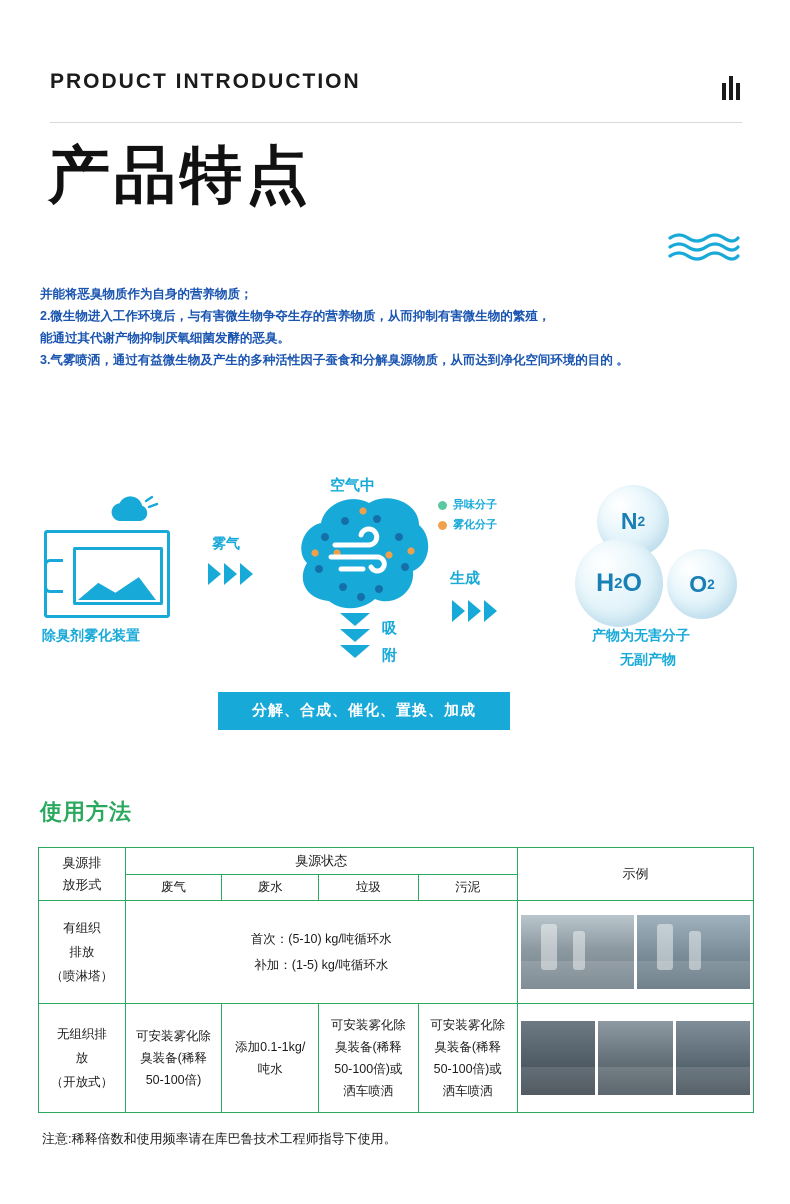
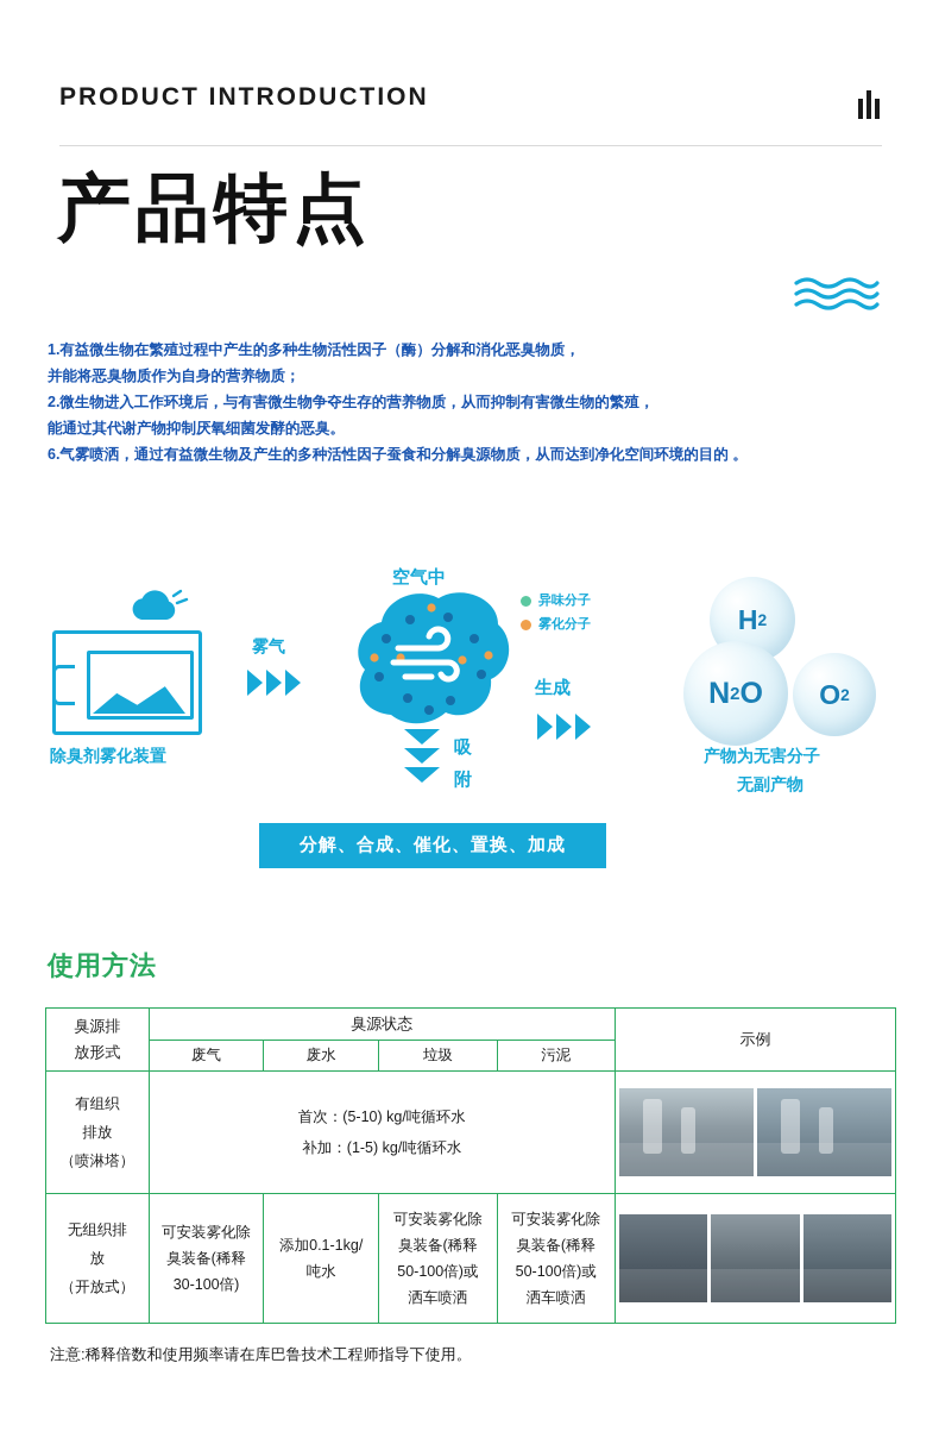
  PRODUCT INTRODUCTION
  产品特点
+ 1.有益微生物在繁殖过程中产生的多种生物活性因子（酶）分解和消化恶臭物质，
  并能将恶臭物质作为自身的营养物质；
  2.微生物进入工作环境后，与有害微生物争夺生存的营养物质，从而抑制有害微生物的繁殖，
  能通过其代谢产物抑制厌氧细菌发酵的恶臭。
- 3.气雾喷洒，通过有益微生物及产生的多种活性因子蚕食和分解臭源物质，从而达到净化空间环境的目的 。
+ 6.气雾喷洒，通过有益微生物及产生的多种活性因子蚕食和分解臭源物质，从而达到净化空间环境的目的 。
  空气中
  除臭剂雾化装置
  雾气
  异味分子
  雾化分子
  吸
  附
  生成
- N
+ H
  2
- H
+ N
  2
  O
  O
  2
  产物为无害分子
  无副产物
  分解、合成、催化、置换、加成
  使用方法
  臭源排 放形式	臭源状态	示例
  废气	废水	垃圾	污泥
  有组织 排放 （喷淋塔）	首次：(5-10) kg/吨循环水 补加：(1-5) kg/吨循环水
- 无组织排 放 （开放式）	可安装雾化除 臭装备(稀释 50-100倍)	添加0.1-1kg/ 吨水	可安装雾化除 臭装备(稀释 50-100倍)或 洒车喷洒	可安装雾化除 臭装备(稀释 50-100倍)或 洒车喷洒
+ 无组织排 放 （开放式）	可安装雾化除 臭装备(稀释 30-100倍)	添加0.1-1kg/ 吨水	可安装雾化除 臭装备(稀释 50-100倍)或 洒车喷洒	可安装雾化除 臭装备(稀释 50-100倍)或 洒车喷洒
  注意:稀释倍数和使用频率请在库巴鲁技术工程师指导下使用。
